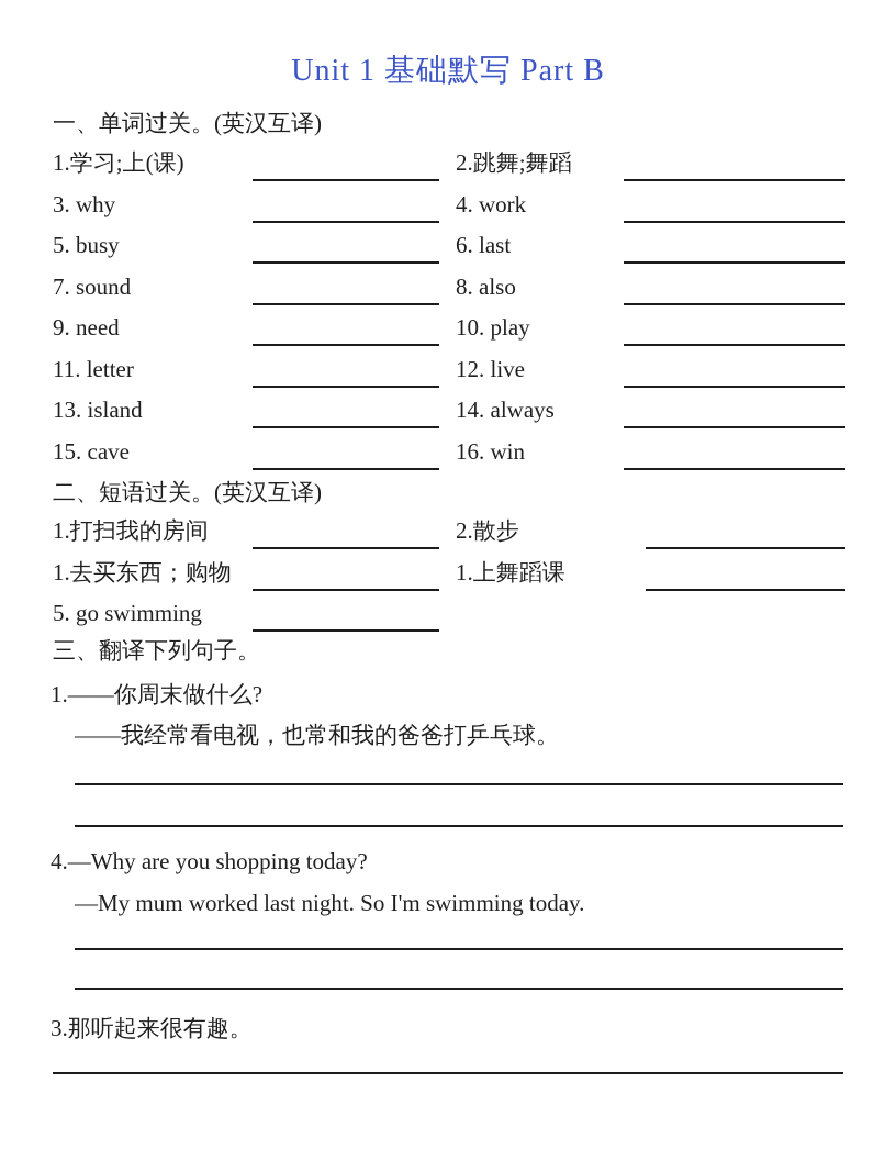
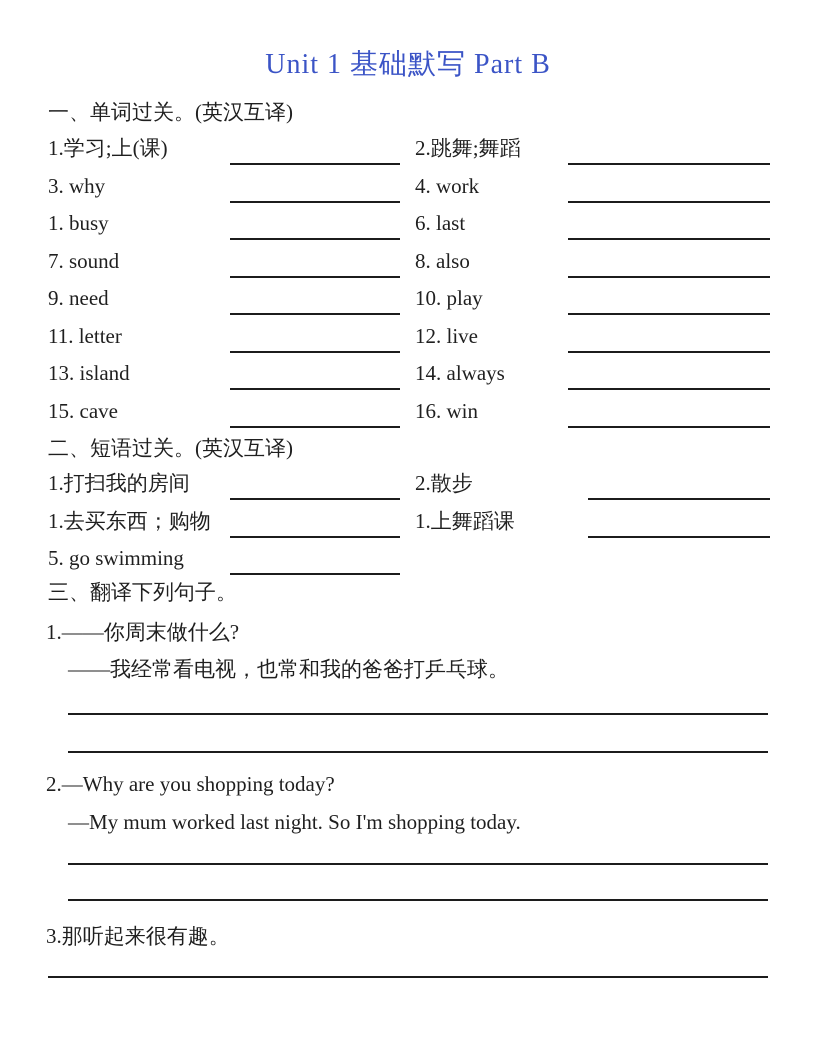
  Unit 1 基础默写 Part B
  一、单词过关。(英汉互译)
  1.学习;上(课)
  2.跳舞;舞蹈
  3. why
  4. work
- 5. busy
+ 1. busy
  6. last
  7. sound
  8. also
  9. need
  10. play
  11. letter
  12. live
  13. island
  14. always
  15. cave
  16. win
  二、短语过关。(英汉互译)
  1.打扫我的房间
  2.散步
  1.去买东西；购物
  1.上舞蹈课
  5. go swimming
  三、翻译下列句子。
  1.——你周末做什么?
  ——我经常看电视，也常和我的爸爸打乒乓球。
- 4.—Why are you shopping today?
+ 2.—Why are you shopping today?
- —My mum worked last night. So I'm swimming today.
+ —My mum worked last night. So I'm shopping today.
  3.那听起来很有趣。
